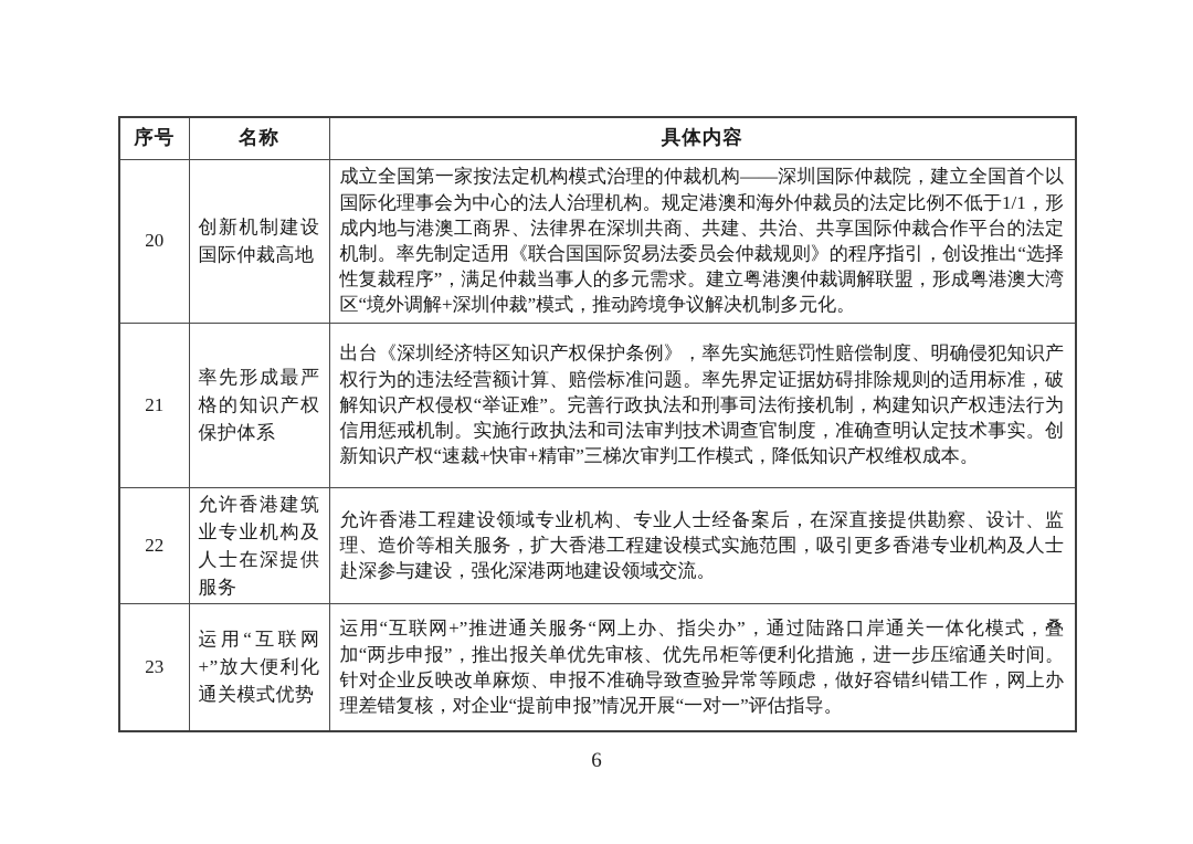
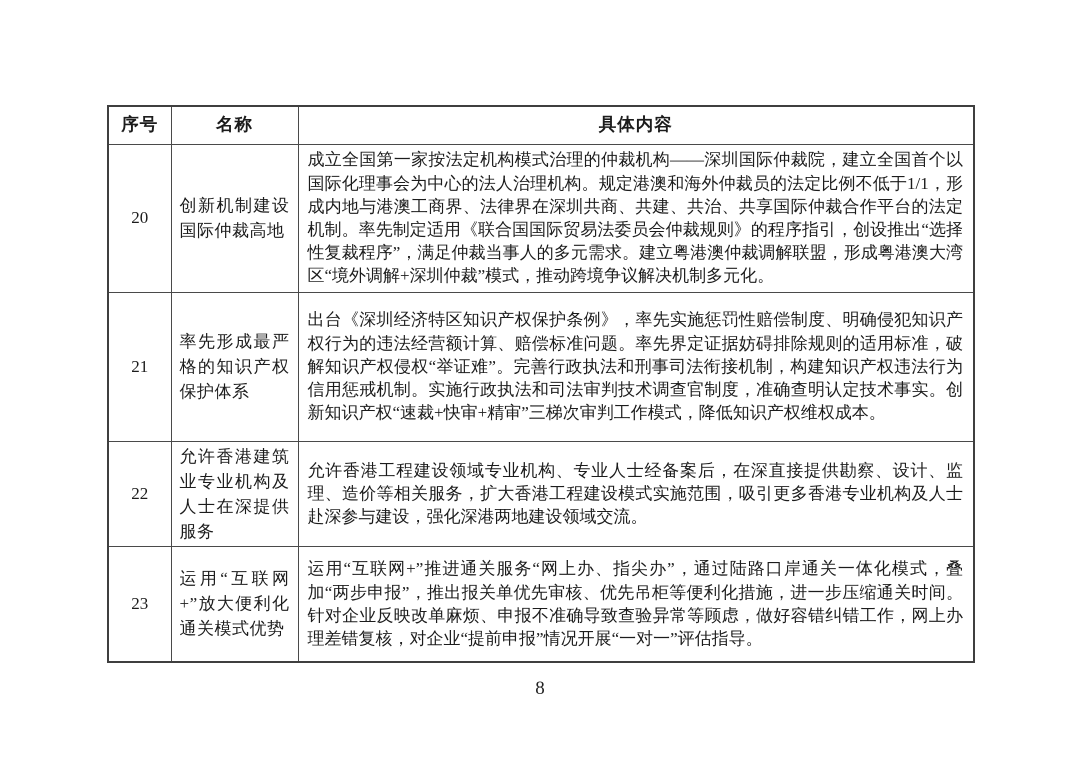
  序号	名称	具体内容
  20	创新机制建设国际仲裁高地	成立全国第一家按法定机构模式治理的仲裁机构——深圳国际仲裁院，建立全国首个以国际化理事会为中心的法人治理机构。规定港澳和海外仲裁员的法定比例不低于1/1，形成内地与港澳工商界、法律界在深圳共商、共建、共治、共享国际仲裁合作平台的法定机制。率先制定适用《联合国国际贸易法委员会仲裁规则》的程序指引，创设推出“选择性复裁程序”，满足仲裁当事人的多元需求。建立粤港澳仲裁调解联盟，形成粤港澳大湾区“境外调解+深圳仲裁”模式，推动跨境争议解决机制多元化。
  21	率先形成最严格的知识产权保护体系	出台《深圳经济特区知识产权保护条例》，率先实施惩罚性赔偿制度、明确侵犯知识产权行为的违法经营额计算、赔偿标准问题。率先界定证据妨碍排除规则的适用标准，破解知识产权侵权“举证难”。完善行政执法和刑事司法衔接机制，构建知识产权违法行为信用惩戒机制。实施行政执法和司法审判技术调查官制度，准确查明认定技术事实。创新知识产权“速裁+快审+精审”三梯次审判工作模式，降低知识产权维权成本。
  22	允许香港建筑业专业机构及人士在深提供服务	允许香港工程建设领域专业机构、专业人士经备案后，在深直接提供勘察、设计、监理、造价等相关服务，扩大香港工程建设模式实施范围，吸引更多香港专业机构及人士赴深参与建设，强化深港两地建设领域交流。
  23	运用“互联网+”放大便利化通关模式优势	运用“互联网+”推进通关服务“网上办、指尖办”，通过陆路口岸通关一体化模式，叠加“两步申报”，推出报关单优先审核、优先吊柜等便利化措施，进一步压缩通关时间。针对企业反映改单麻烦、申报不准确导致查验异常等顾虑，做好容错纠错工作，网上办理差错复核，对企业“提前申报”情况开展“一对一”评估指导。
- 6
+ 8
